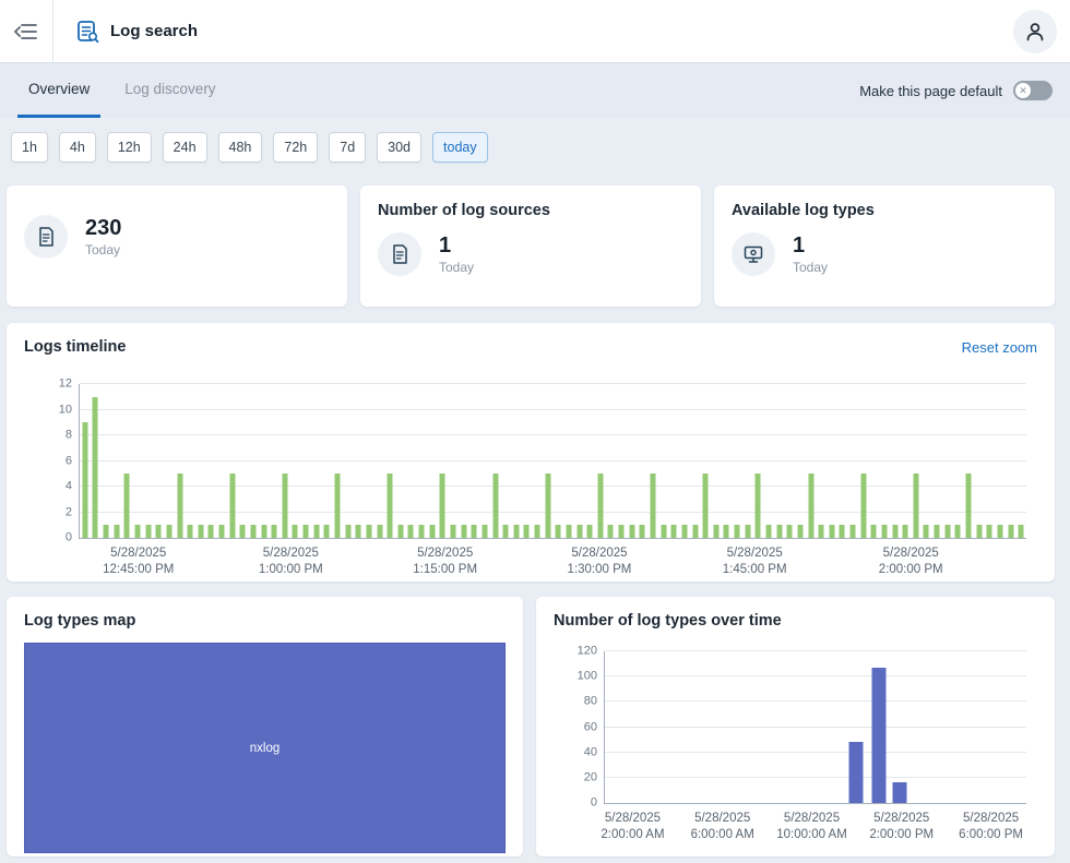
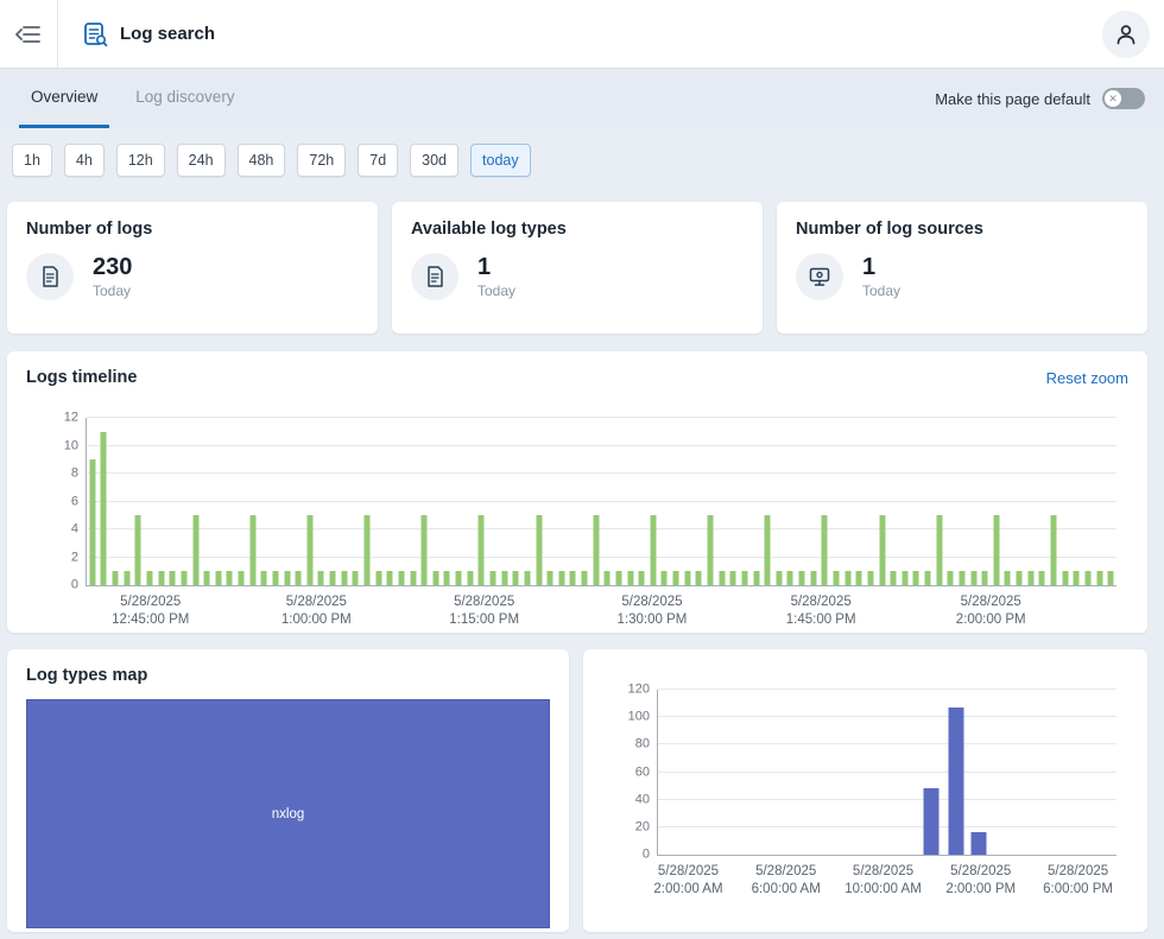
  Log search
  Overview
  Log discovery
  Make this page default
  ✕
  1h
  4h
  12h
  24h
  48h
  72h
  7d
  30d
  today
+ Number of logs
  230
  Today
- Number of log sources
+ Available log types
  1
  Today
- Available log types
+ Number of log sources
  1
  Today
  Logs timeline
  Reset zoom
  0
  2
  4
  6
  8
  10
  12
  5/28/2025
  12:45:00 PM
  5/28/2025
  1:00:00 PM
  5/28/2025
  1:15:00 PM
  5/28/2025
  1:30:00 PM
  5/28/2025
  1:45:00 PM
  5/28/2025
  2:00:00 PM
  Log types map
  nxlog
- Number of log types over time
  0
  20
  40
  60
  80
  100
  120
  5/28/2025
  2:00:00 AM
  5/28/2025
  6:00:00 AM
  5/28/2025
  10:00:00 AM
  5/28/2025
  2:00:00 PM
  5/28/2025
  6:00:00 PM
